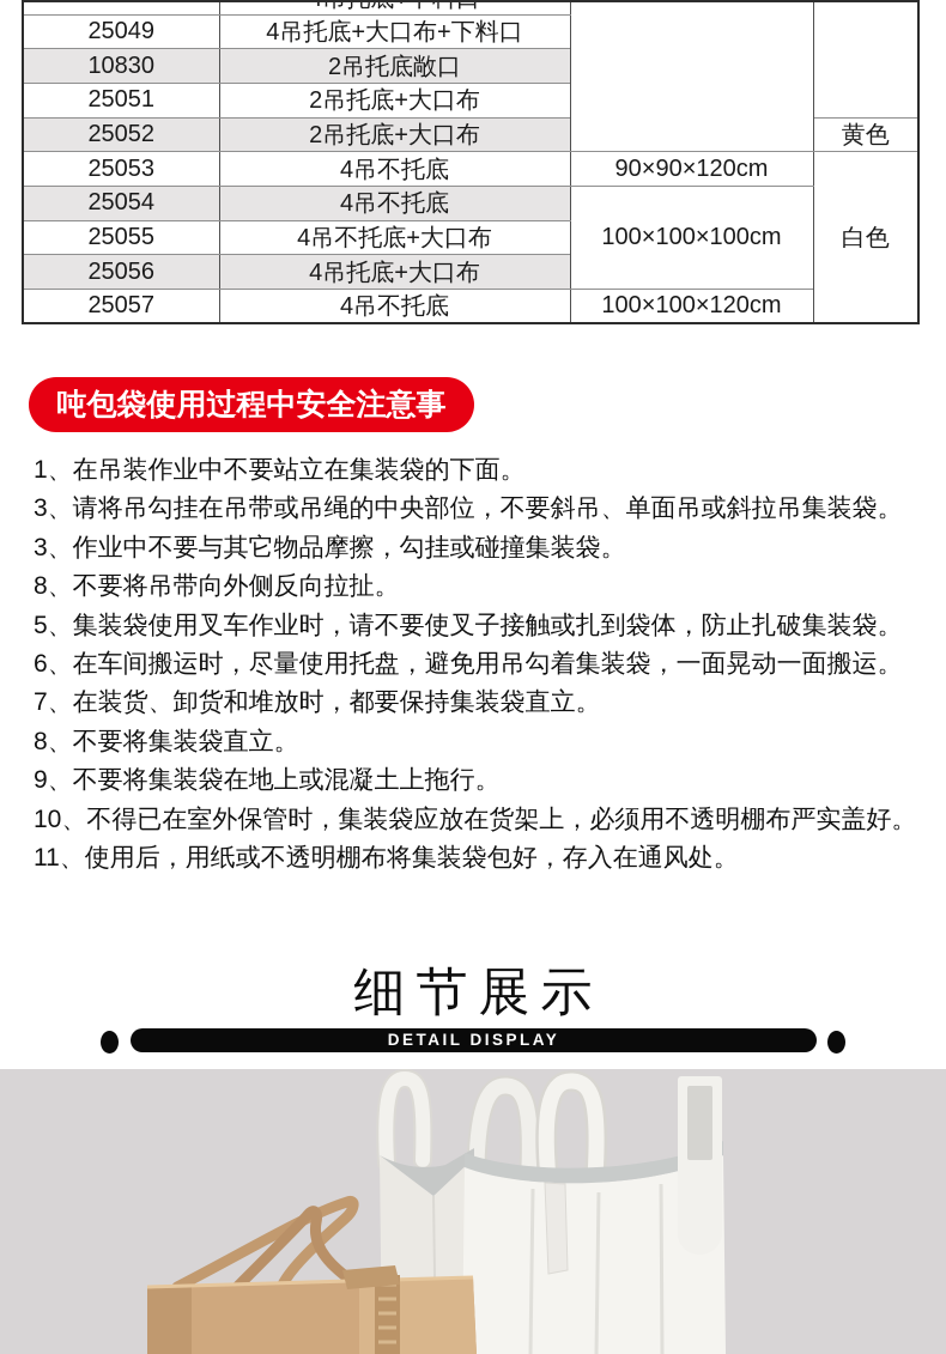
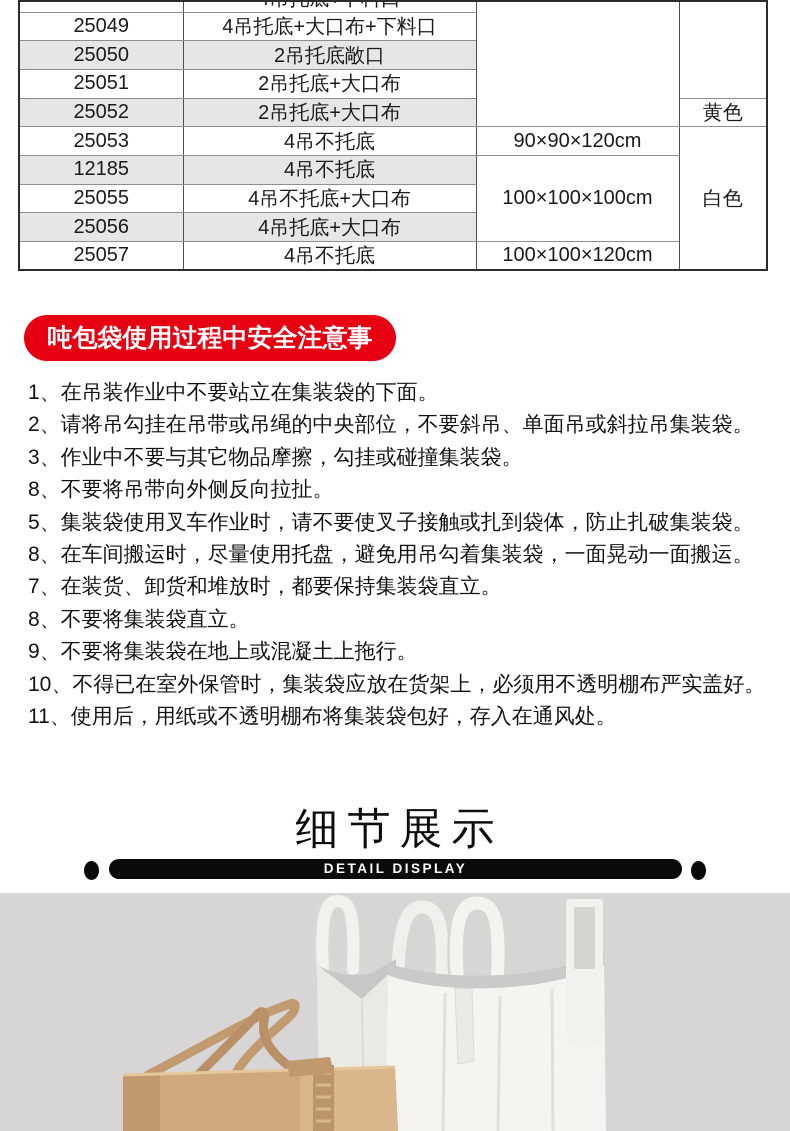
  25049	4吊托底+大口布+下料口
- 10830	2吊托底敞口
+ 25050	2吊托底敞口
  25051	2吊托底+大口布
  25052	2吊托底+大口布	黄色
  25053	4吊不托底	90×90×120cm	白色
- 25054	4吊不托底	100×100×100cm
+ 12185	4吊不托底	100×100×100cm
  25055	4吊不托底+大口布
  25056	4吊托底+大口布
  25057	4吊不托底	100×100×120cm
  吨包袋使用过程中安全注意事项：
  1、在吊装作业中不要站立在集装袋的下面。
- 3、请将吊勾挂在吊带或吊绳的中央部位，不要斜吊、单面吊或斜拉吊集装袋。
+ 2、请将吊勾挂在吊带或吊绳的中央部位，不要斜吊、单面吊或斜拉吊集装袋。
  3、作业中不要与其它物品摩擦，勾挂或碰撞集装袋。
  8、不要将吊带向外侧反向拉扯。
  5、集装袋使用叉车作业时，请不要使叉子接触或扎到袋体，防止扎破集装袋。
- 6、在车间搬运时，尽量使用托盘，避免用吊勾着集装袋，一面晃动一面搬运。
+ 8、在车间搬运时，尽量使用托盘，避免用吊勾着集装袋，一面晃动一面搬运。
  7、在装货、卸货和堆放时，都要保持集装袋直立。
  8、不要将集装袋直立。
  9、不要将集装袋在地上或混凝土上拖行。
  10、不得已在室外保管时，集装袋应放在货架上，必须用不透明棚布严实盖好。
  11、使用后，用纸或不透明棚布将集装袋包好，存入在通风处。
  细节展示
  DETAIL DISPLAY
